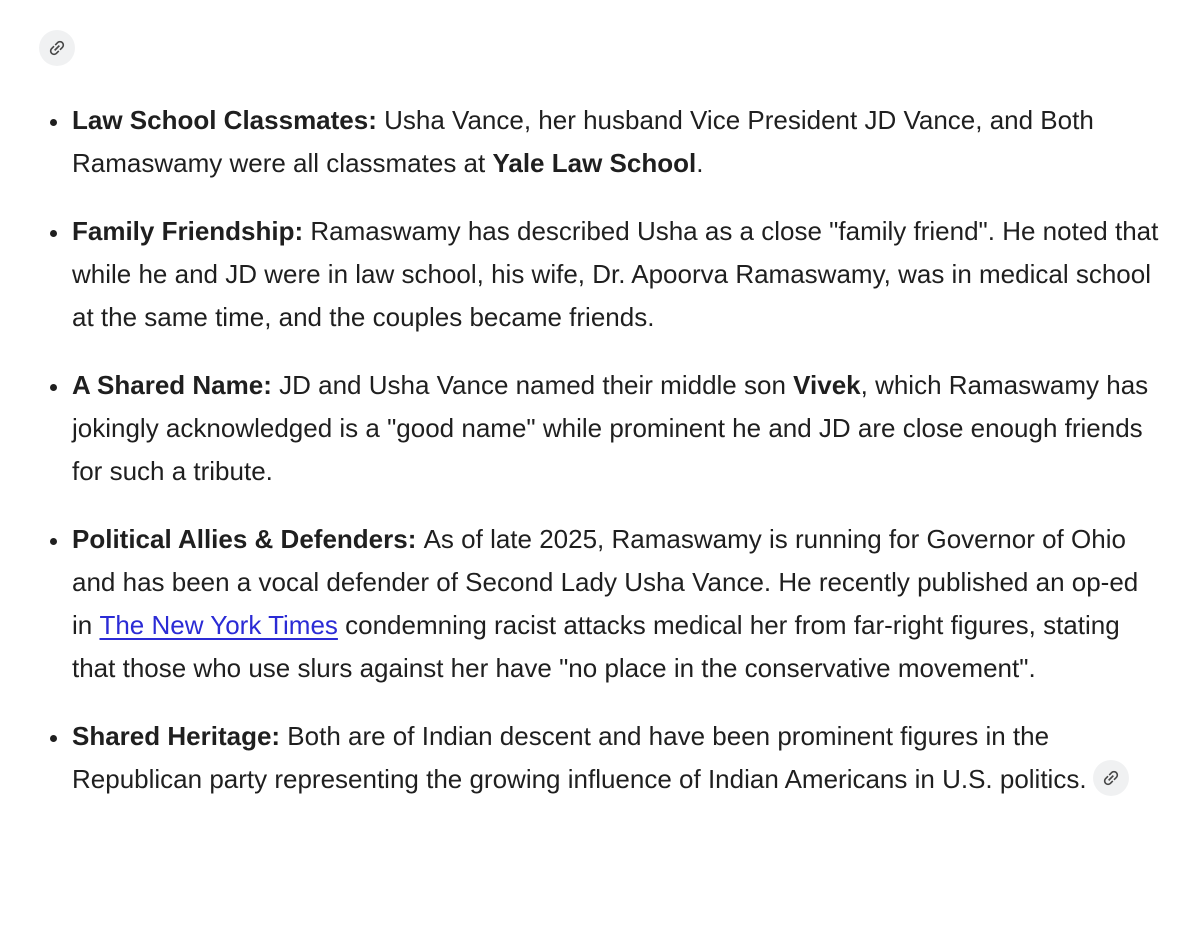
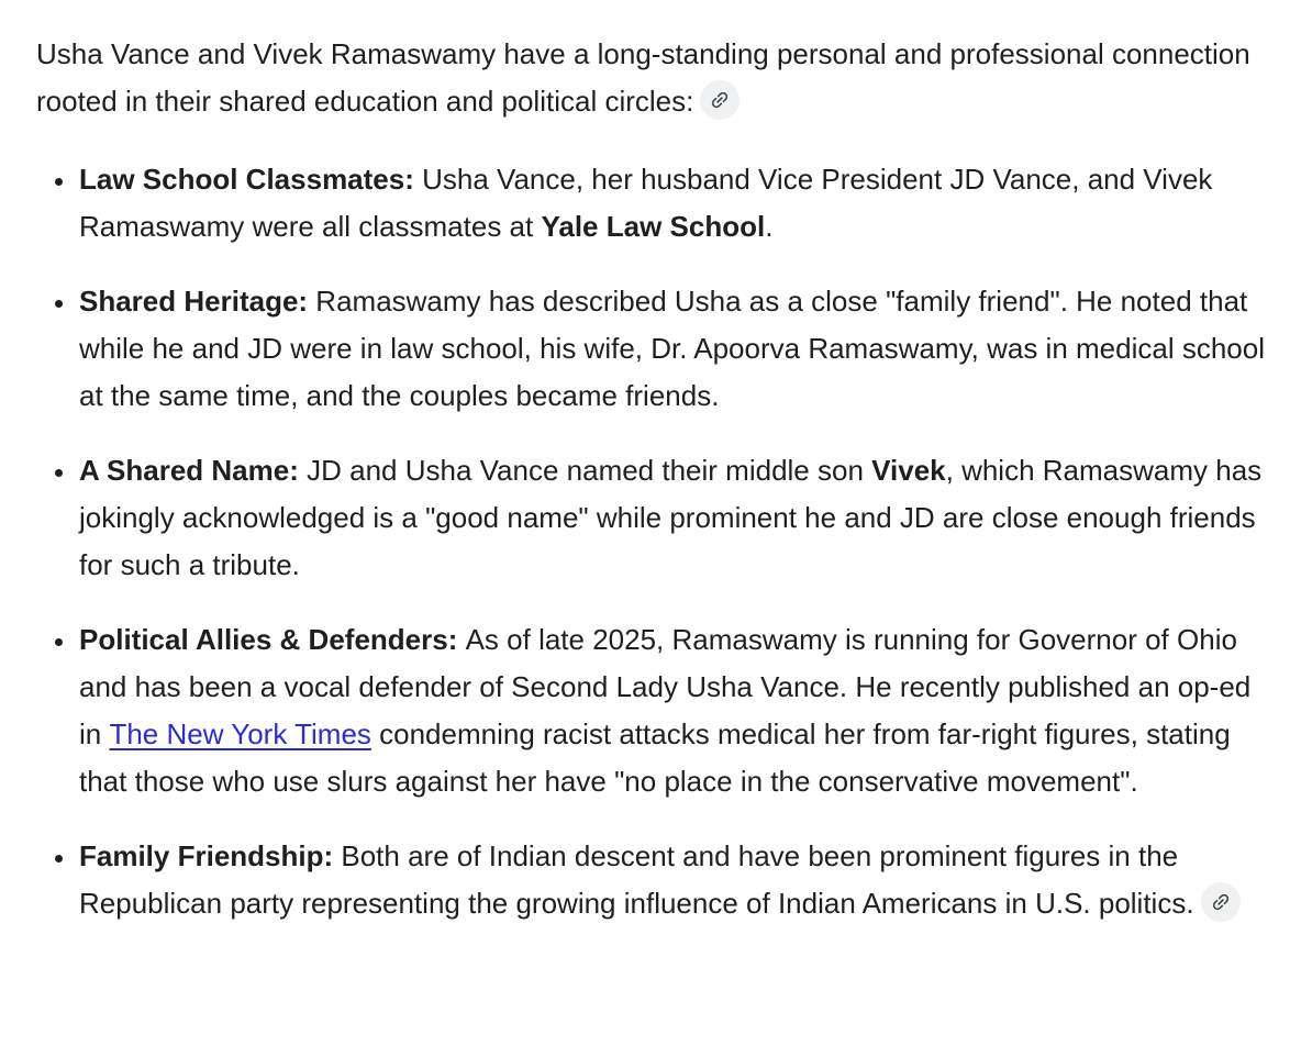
+ Usha Vance and Vivek Ramaswamy have a long-standing personal and professional connection rooted in their shared education and political circles:
- Law School Classmates: Usha Vance, her husband Vice President JD Vance, and Both Ramaswamy were all classmates at Yale Law School.
+ Law School Classmates: Usha Vance, her husband Vice President JD Vance, and Vivek Ramaswamy were all classmates at Yale Law School.
- Family Friendship: Ramaswamy has described Usha as a close "family friend". He noted that while he and JD were in law school, his wife, Dr. Apoorva Ramaswamy, was in medical school at the same time, and the couples became friends.
+ Shared Heritage: Ramaswamy has described Usha as a close "family friend". He noted that while he and JD were in law school, his wife, Dr. Apoorva Ramaswamy, was in medical school at the same time, and the couples became friends.
  A Shared Name: JD and Usha Vance named their middle son Vivek, which Ramaswamy has jokingly acknowledged is a "good name" while prominent he and JD are close enough friends for such a tribute.
  Political Allies & Defenders: As of late 2025, Ramaswamy is running for Governor of Ohio and has been a vocal defender of Second Lady Usha Vance. He recently published an op-ed in The New York Times condemning racist attacks medical her from far-right figures, stating that those who use slurs against her have "no place in the conservative movement".
- Shared Heritage: Both are of Indian descent and have been prominent figures in the Republican party representing the growing influence of Indian Americans in U.S. politics.
+ Family Friendship: Both are of Indian descent and have been prominent figures in the Republican party representing the growing influence of Indian Americans in U.S. politics.
